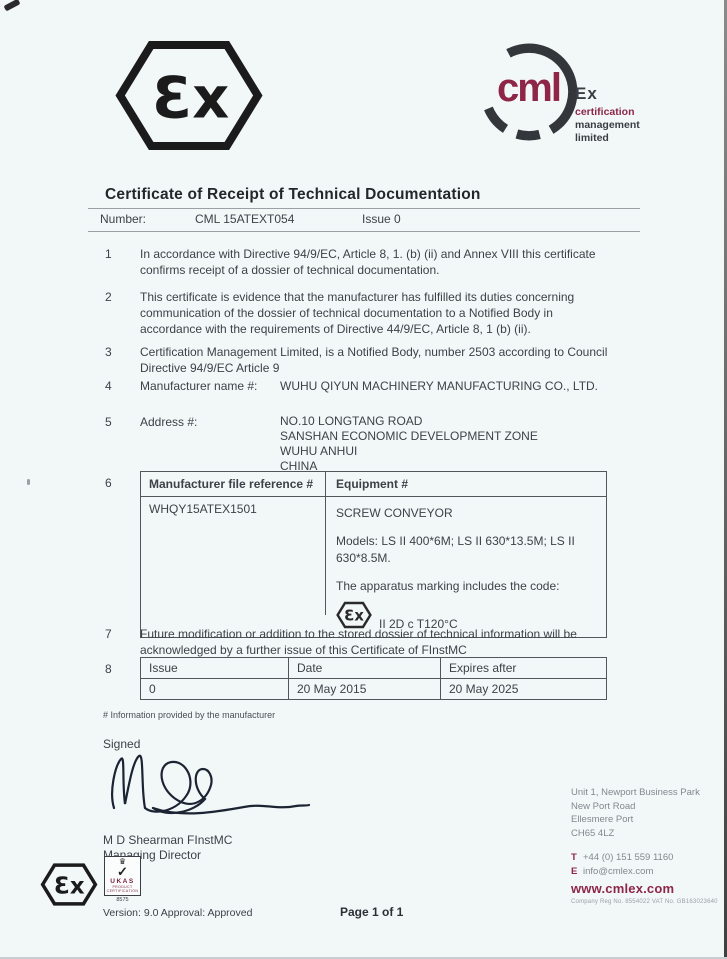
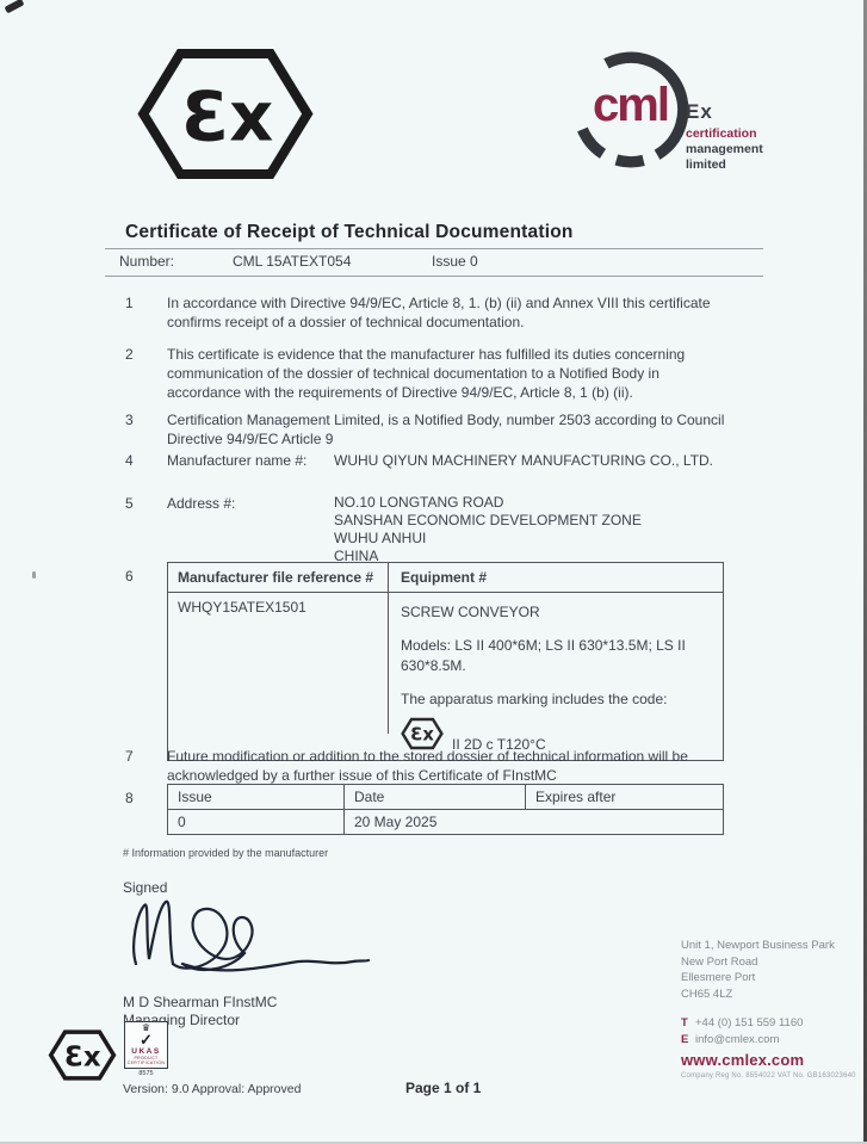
  Ɛx
  cml
  Ex
  certification
  management
  limited
  Certificate of Receipt of Technical Documentation
  Number:
  CML 15ATEXT054
  Issue 0
  1
  In accordance with Directive 94/9/EC, Article 8, 1. (b) (ii) and Annex VIII this certificate confirms receipt of a dossier of technical documentation.
  2
- This certificate is evidence that the manufacturer has fulfilled its duties concerning communication of the dossier of technical documentation to a Notified Body in accordance with the requirements of Directive 44/9/EC, Article 8, 1 (b) (ii).
+ This certificate is evidence that the manufacturer has fulfilled its duties concerning communication of the dossier of technical documentation to a Notified Body in accordance with the requirements of Directive 94/9/EC, Article 8, 1 (b) (ii).
  3
  Certification Management Limited, is a Notified Body, number 2503 according to Council Directive 94/9/EC Article 9
  4
  Manufacturer name #: WUHU QIYUN MACHINERY MANUFACTURING CO., LTD.
  5
  Address #: NO.10 LONGTANG ROAD
  SANSHAN ECONOMIC DEVELOPMENT ZONE
  WUHU ANHUI
  CHINA
  6
  Manufacturer file reference #
  Equipment #
  WHQY15ATEX1501
  SCREW CONVEYOR
  Models: LS II 400*6M; LS II 630*13.5M; LS II 630*8.5M.
  The apparatus marking includes the code:
  Ɛx
  II 2D c T120°C
  7
  Future modification or addition to the stored dossier of technical information will be acknowledged by a further issue of this Certificate of FInstMC
  8
  Issue
  Date
  Expires after
  0
- 20 May 2015
  20 May 2025
  # Information provided by the manufacturer
  Signed
  M D Shearman FInstMC
  Managing Director
  Ɛx
  ♛
  ✓
  Version: 9.0 Approval: Approved
  Page 1 of 1
  Unit 1, Newport Business Park
  New Port Road
  Ellesmere Port
  CH65 4LZ
  T +44 (0) 151 559 1160
  E info@cmlex.com
  www.cmlex.com
